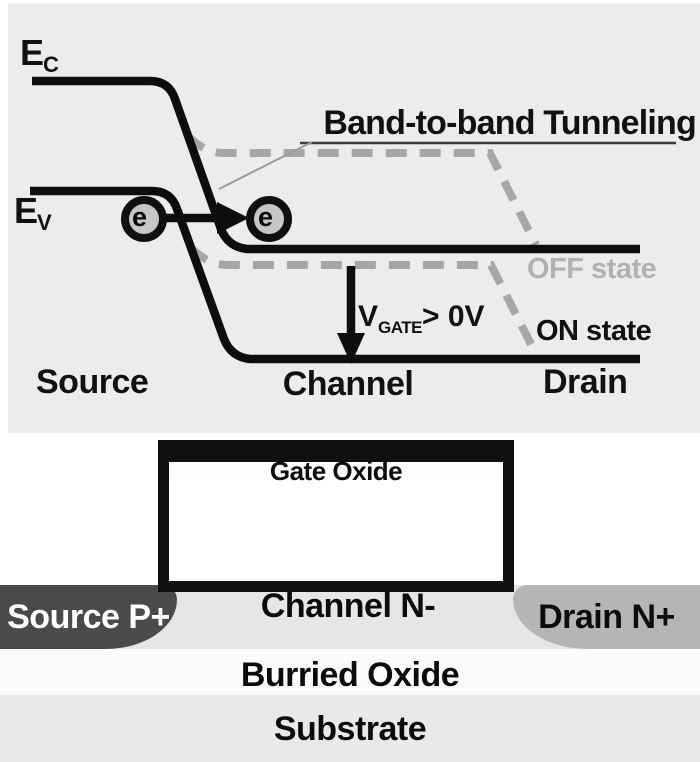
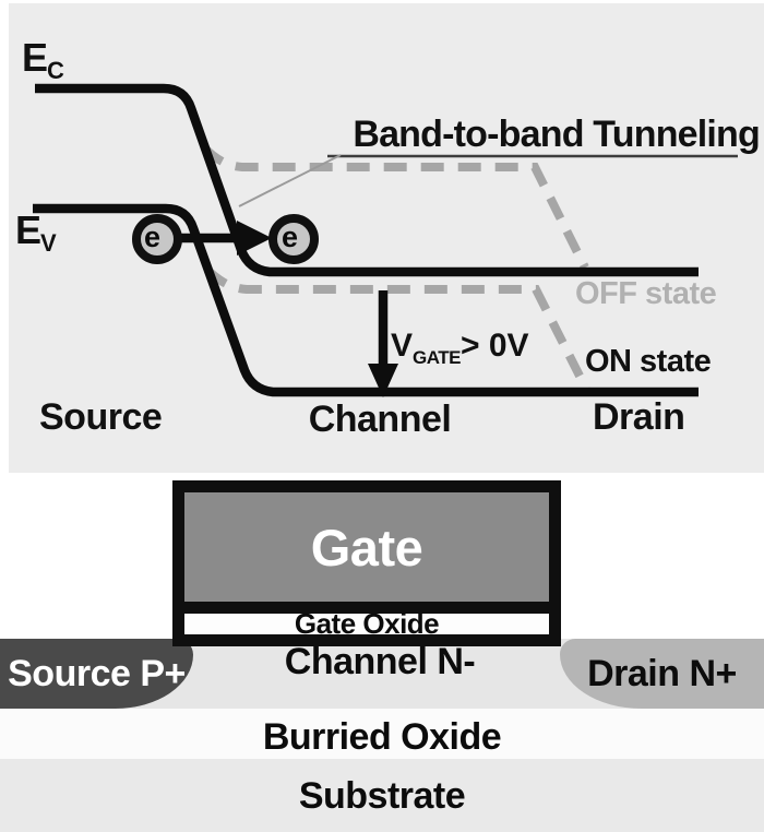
  e
  e
  EC
  EV
  Band-to-band Tunneling
  OFF state
  ON state
  VGATE> 0V
  Source
  Channel
  Drain
+ Gate
  Gate Oxide
  Source P+
  Drain N+
  Channel N-
  Burried Oxide
  Substrate
